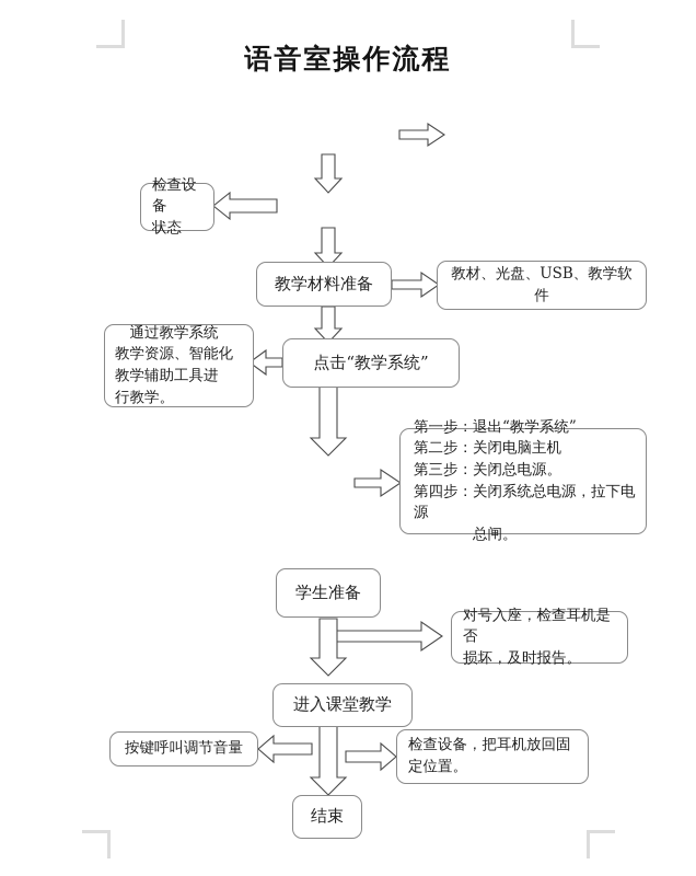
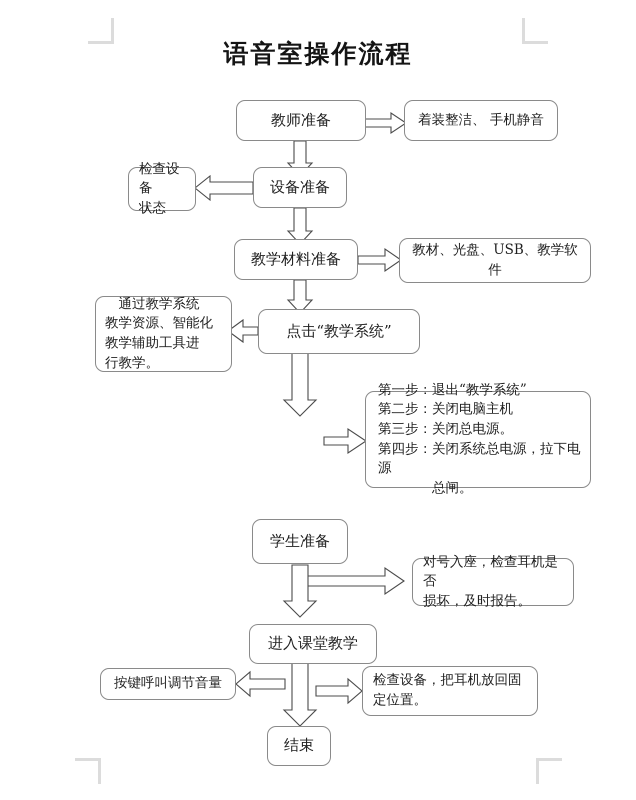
  语音室操作流程
+ 教师准备
+ 着装整洁、 手机静音
+ 设备准备
  检查设备
  状态
  教学材料准备
  教材、光盘、USB、教学软件
  点击“教学系统”
  通过教学系统
  教学资源、智能化
  教学辅助工具进
  行教学。
  第一步：退出“教学系统”
  第二步：关闭电脑主机
  第三步：关闭总电源。
  第四步：关闭系统总电源，拉下电源
  总闸。
  学生准备
  对号入座，检查耳机是否
  损坏，及时报告。
  进入课堂教学
  按键呼叫调节音量
  检查设备，把耳机放回固
  定位置。
  结束
